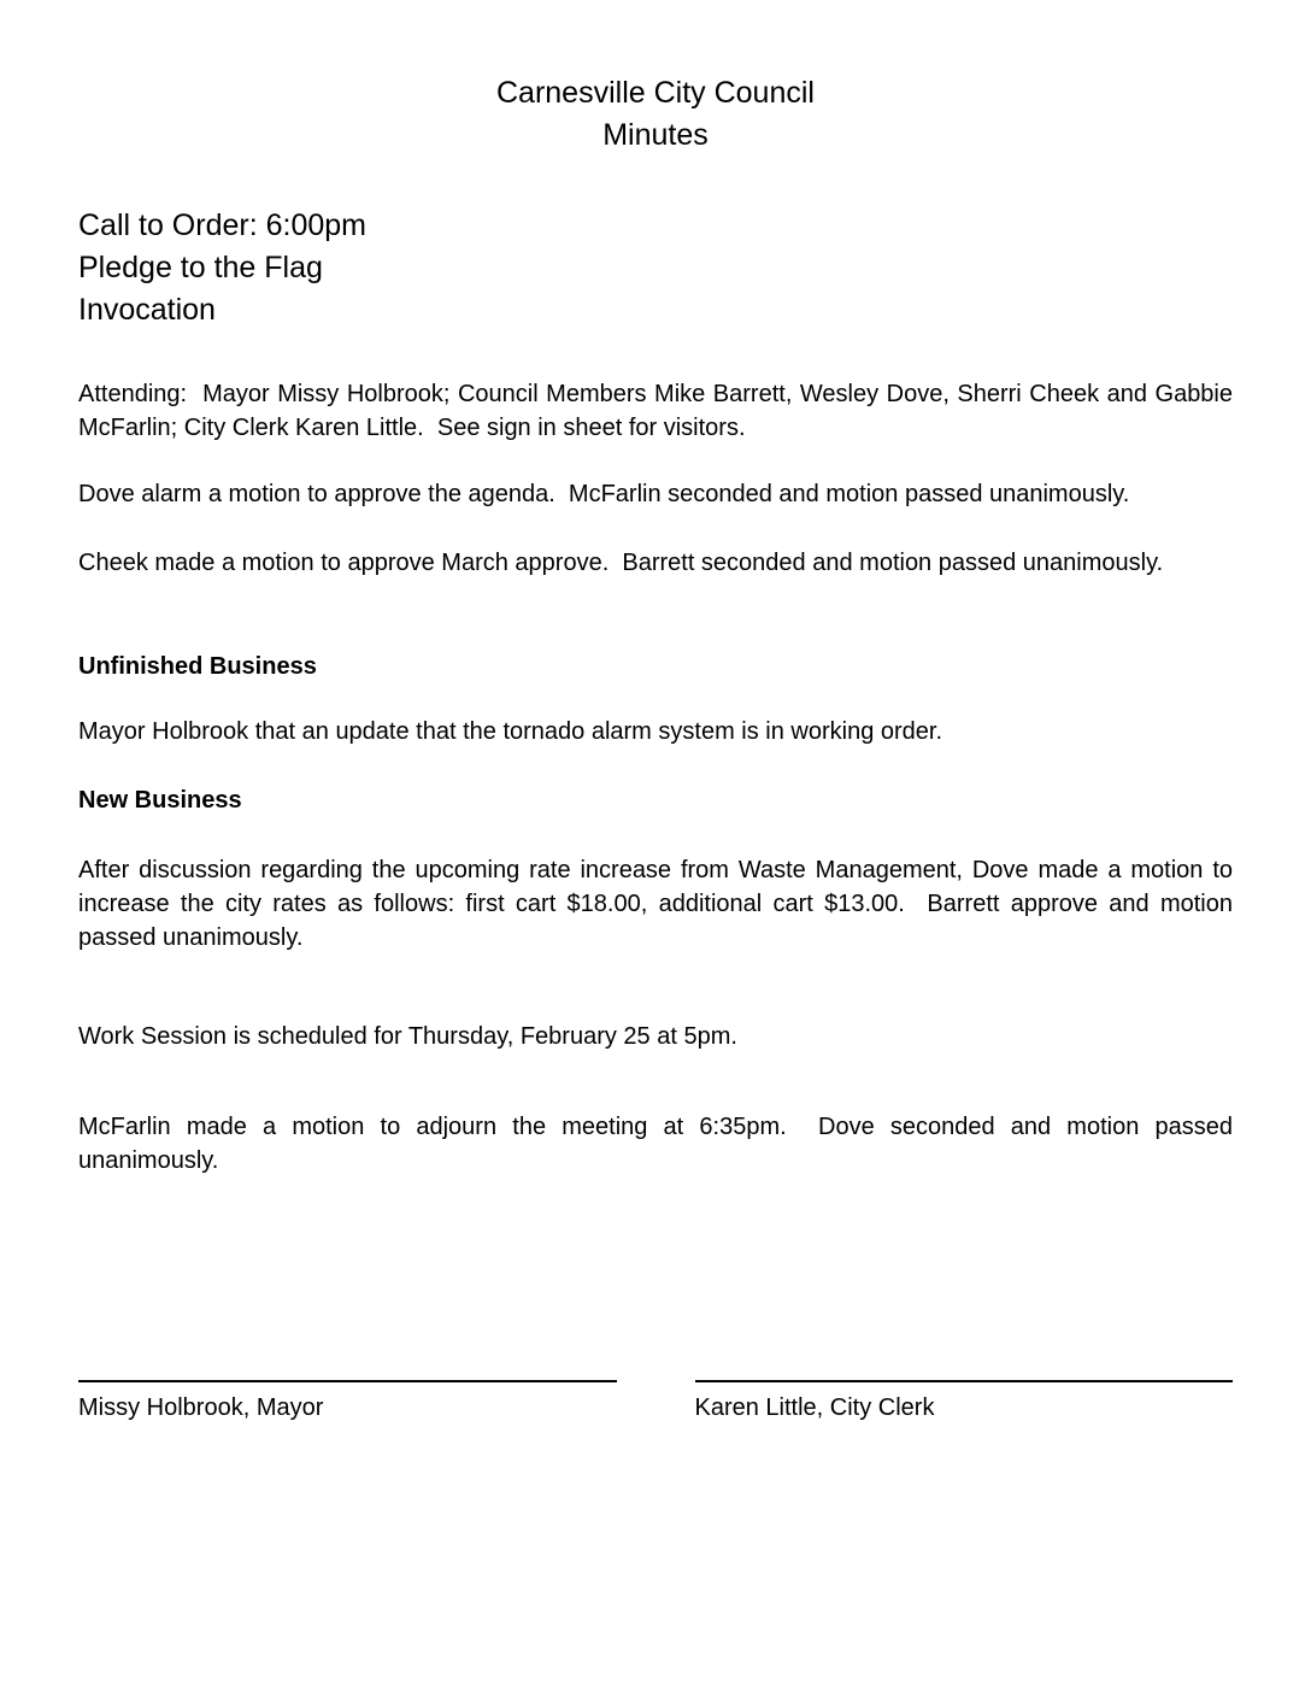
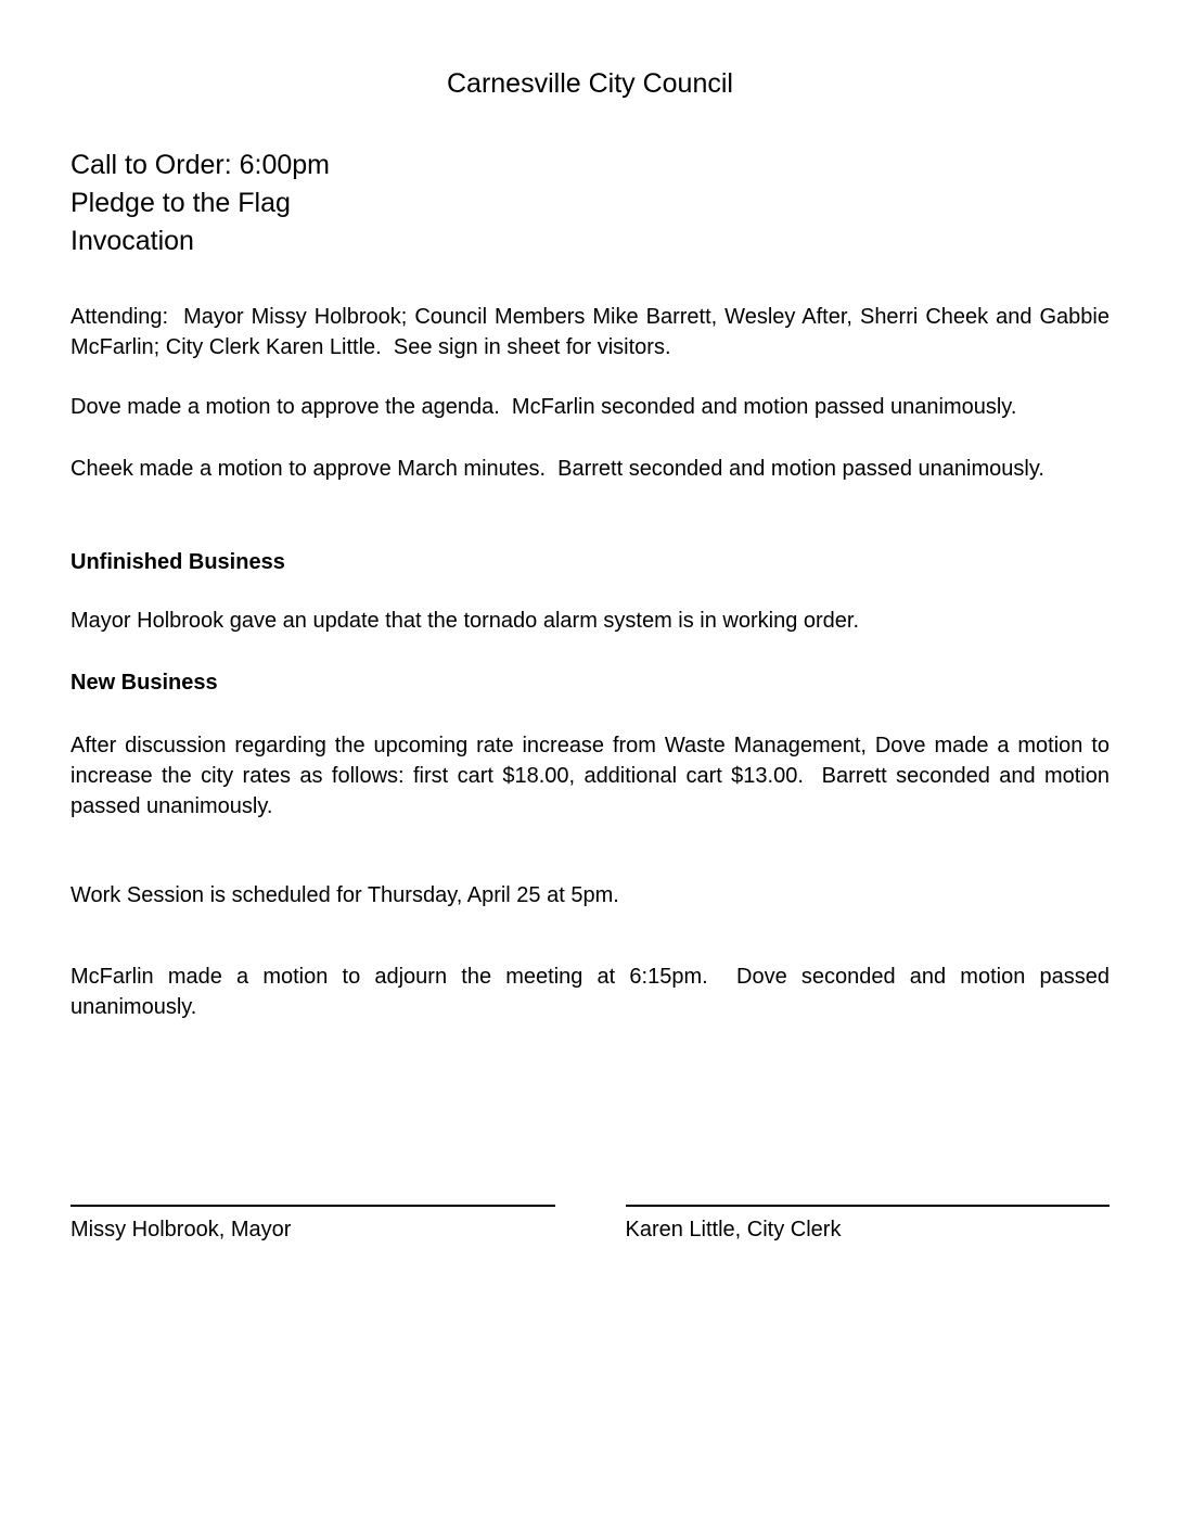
  Carnesville City Council
- Minutes
  Call to Order: 6:00pm
  Pledge to the Flag
  Invocation
- Attending: Mayor Missy Holbrook; Council Members Mike Barrett, Wesley Dove, Sherri Cheek and Gabbie McFarlin; City Clerk Karen Little. See sign in sheet for visitors.
+ Attending: Mayor Missy Holbrook; Council Members Mike Barrett, Wesley After, Sherri Cheek and Gabbie McFarlin; City Clerk Karen Little. See sign in sheet for visitors.
- Dove alarm a motion to approve the agenda. McFarlin seconded and motion passed unanimously.
+ Dove made a motion to approve the agenda. McFarlin seconded and motion passed unanimously.
- Cheek made a motion to approve March approve. Barrett seconded and motion passed unanimously.
+ Cheek made a motion to approve March minutes. Barrett seconded and motion passed unanimously.
  Unfinished Business
- Mayor Holbrook that an update that the tornado alarm system is in working order.
+ Mayor Holbrook gave an update that the tornado alarm system is in working order.
  New Business
- After discussion regarding the upcoming rate increase from Waste Management, Dove made a motion to increase the city rates as follows: first cart $18.00, additional cart $13.00. Barrett approve and motion passed unanimously.
+ After discussion regarding the upcoming rate increase from Waste Management, Dove made a motion to increase the city rates as follows: first cart $18.00, additional cart $13.00. Barrett seconded and motion passed unanimously.
- Work Session is scheduled for Thursday, February 25 at 5pm.
+ Work Session is scheduled for Thursday, April 25 at 5pm.
- McFarlin made a motion to adjourn the meeting at 6:35pm. Dove seconded and motion passed unanimously.
+ McFarlin made a motion to adjourn the meeting at 6:15pm. Dove seconded and motion passed unanimously.
  Missy Holbrook, Mayor
  Karen Little, City Clerk
